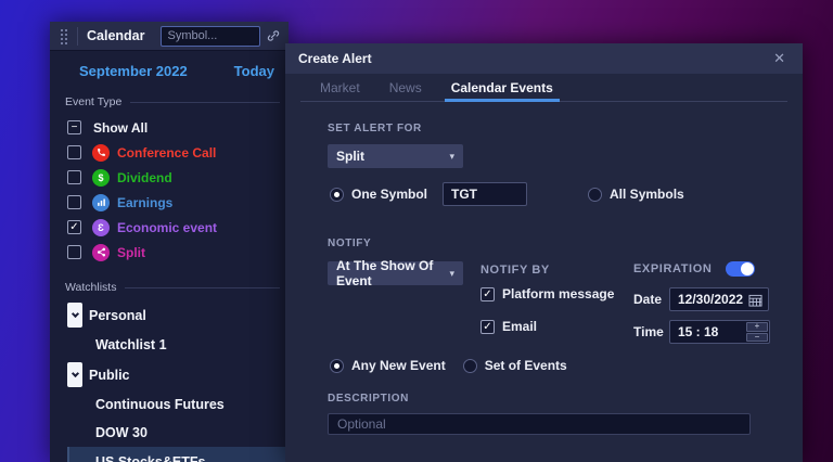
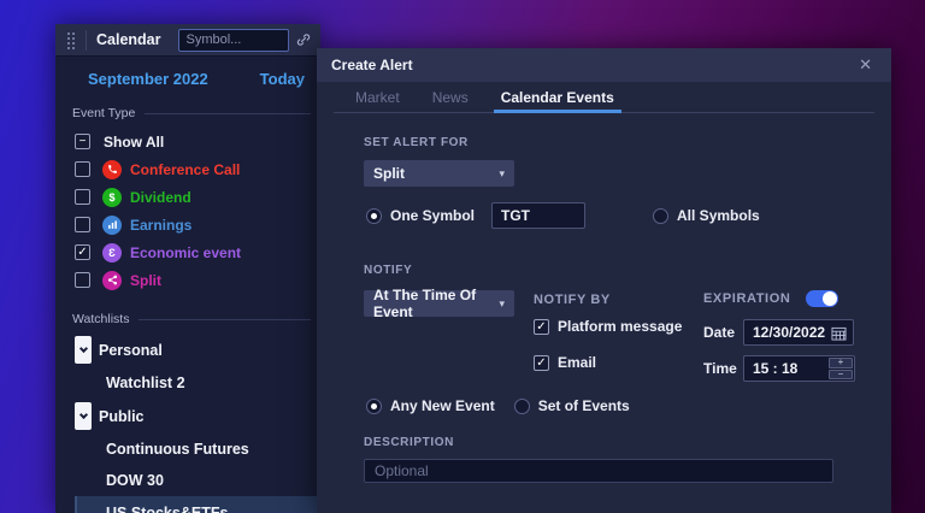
  Calendar
  Symbol...
  September 2022
  Today
  Event Type
  −
  Show All
  Conference Call
  $
  Dividend
  Earnings
  ✓
  Ɛ
  Economic event
  Split
  Watchlists
  Personal
- Watchlist 1
+ Watchlist 2
  Public
  Continuous Futures
  DOW 30
  Create Alert
  ✕
  Market
  News
  Calendar Events
  SET ALERT FOR
  Split
  ▾
  One Symbol
  TGT
  All Symbols
  NOTIFY
- At The Show Of Event
+ At The Time Of Event
  ▾
  NOTIFY BY
  ✓
  Platform message
  ✓
  Email
  EXPIRATION
  Date
  12/30/2022
  Time
  15 : 18
  +
  −
  Any New Event
  Set of Events
  DESCRIPTION
  Optional
